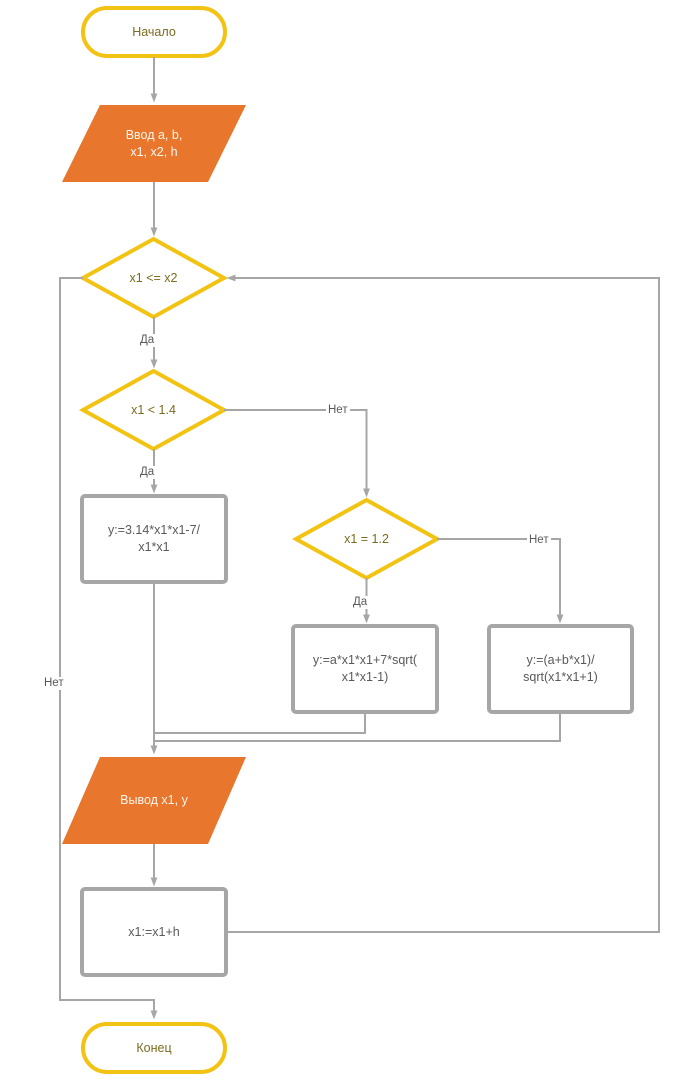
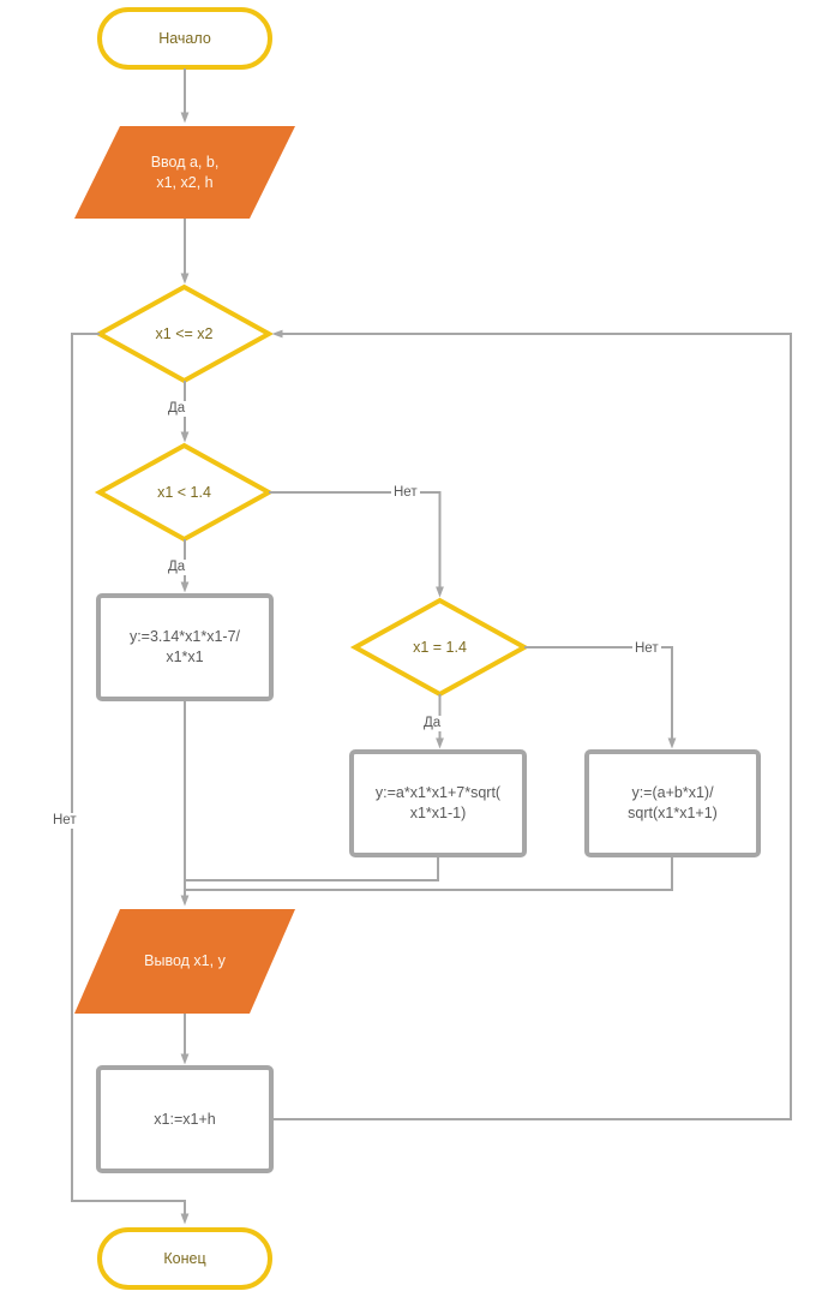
  Начало
  Ввод a, b,
  x1, x2, h
  x1 <= x2
  x1 < 1.4
  y:=3.14*x1*x1-7/
  x1*x1
- x1 = 1.2
+ x1 = 1.4
  y:=a*x1*x1+7*sqrt(
  x1*x1-1)
  y:=(a+b*x1)/
  sqrt(x1*x1+1)
  Вывод x1, y
  x1:=x1+h
  Конец
  Да
  Нет
  Да
  Нет
  Да
  Нет
